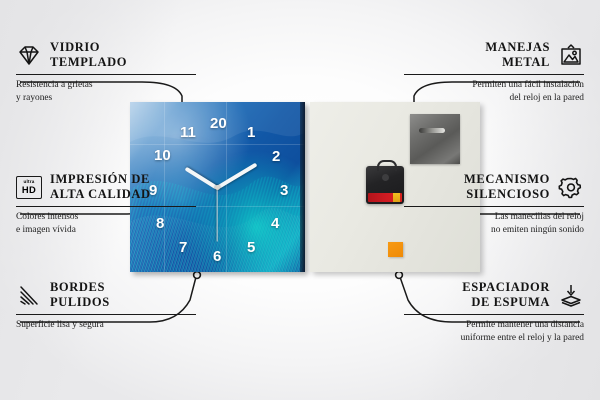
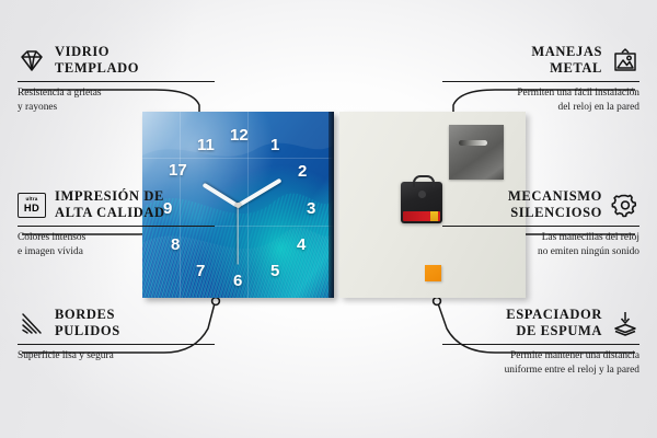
- 20
+ 12
  1
  2
  3
  4
  5
  6
  7
  8
  9
- 10
+ 17
  11
  VIDRIO
  TEMPLADO
  Resistencia a grietas
  y rayones
  HD
  IMPRESIÓN DE
  ALTA CALIDAD
  Colores intensos
  e imagen vívida
  BORDES
  PULIDOS
  Superficie lisa y segura
  MANEJAS
  METAL
  Permiten una fácil instalación
  del reloj en la pared
  MECANISMO
  SILENCIOSO
  Las manecillas del reloj
  no emiten ningún sonido
  ESPACIADOR
  DE ESPUMA
  Permite mantener una distancia
  uniforme entre el reloj y la pared
